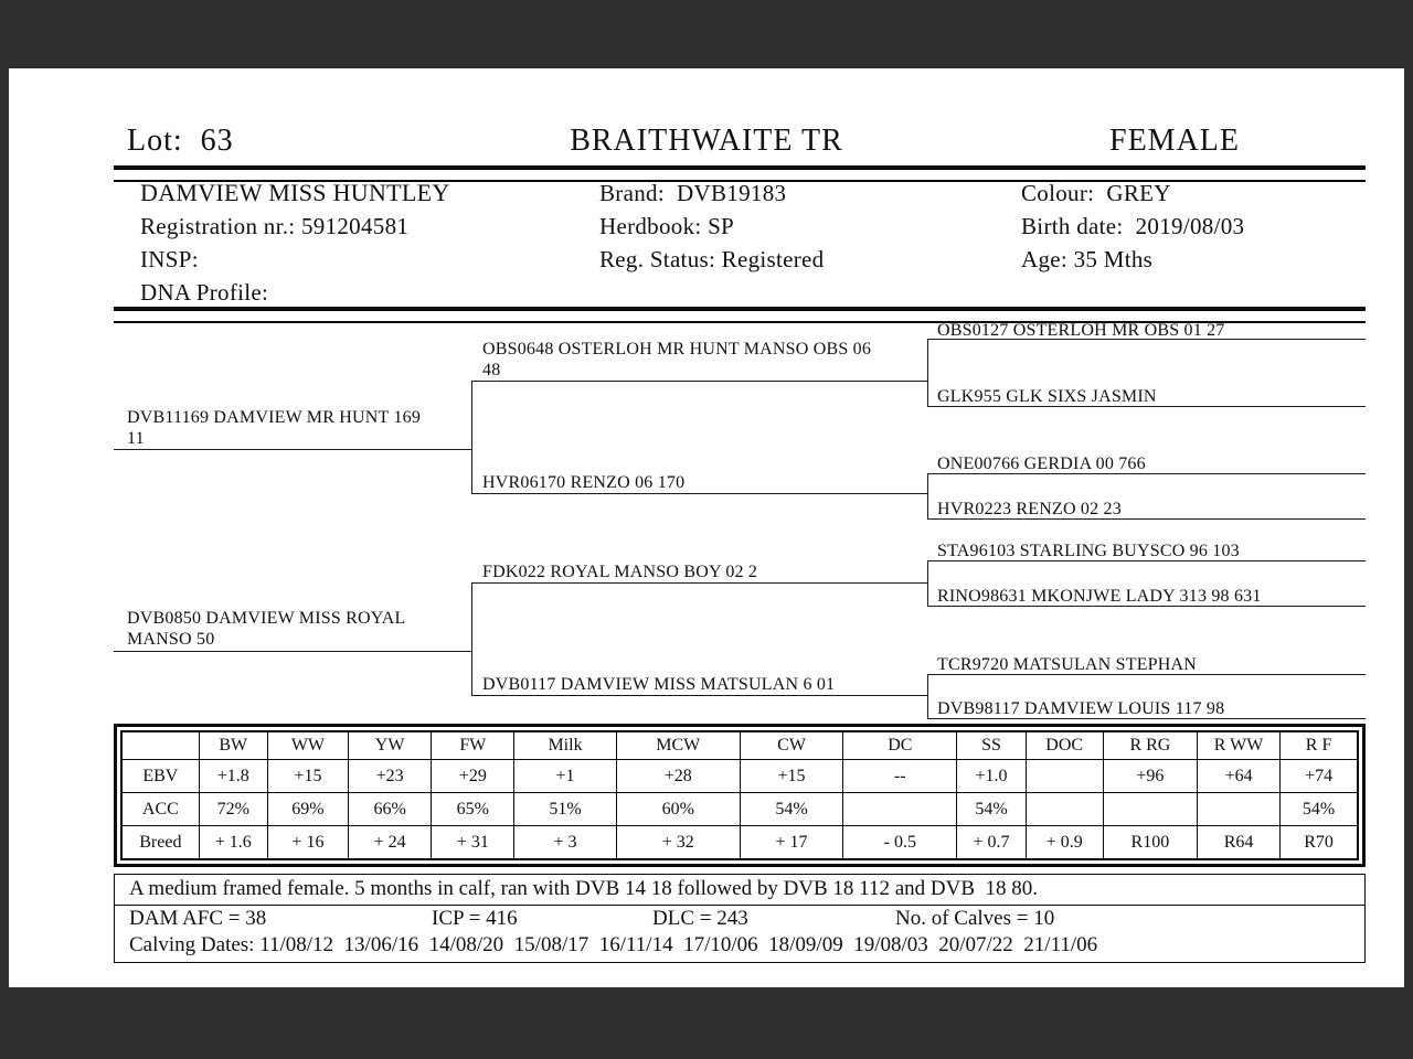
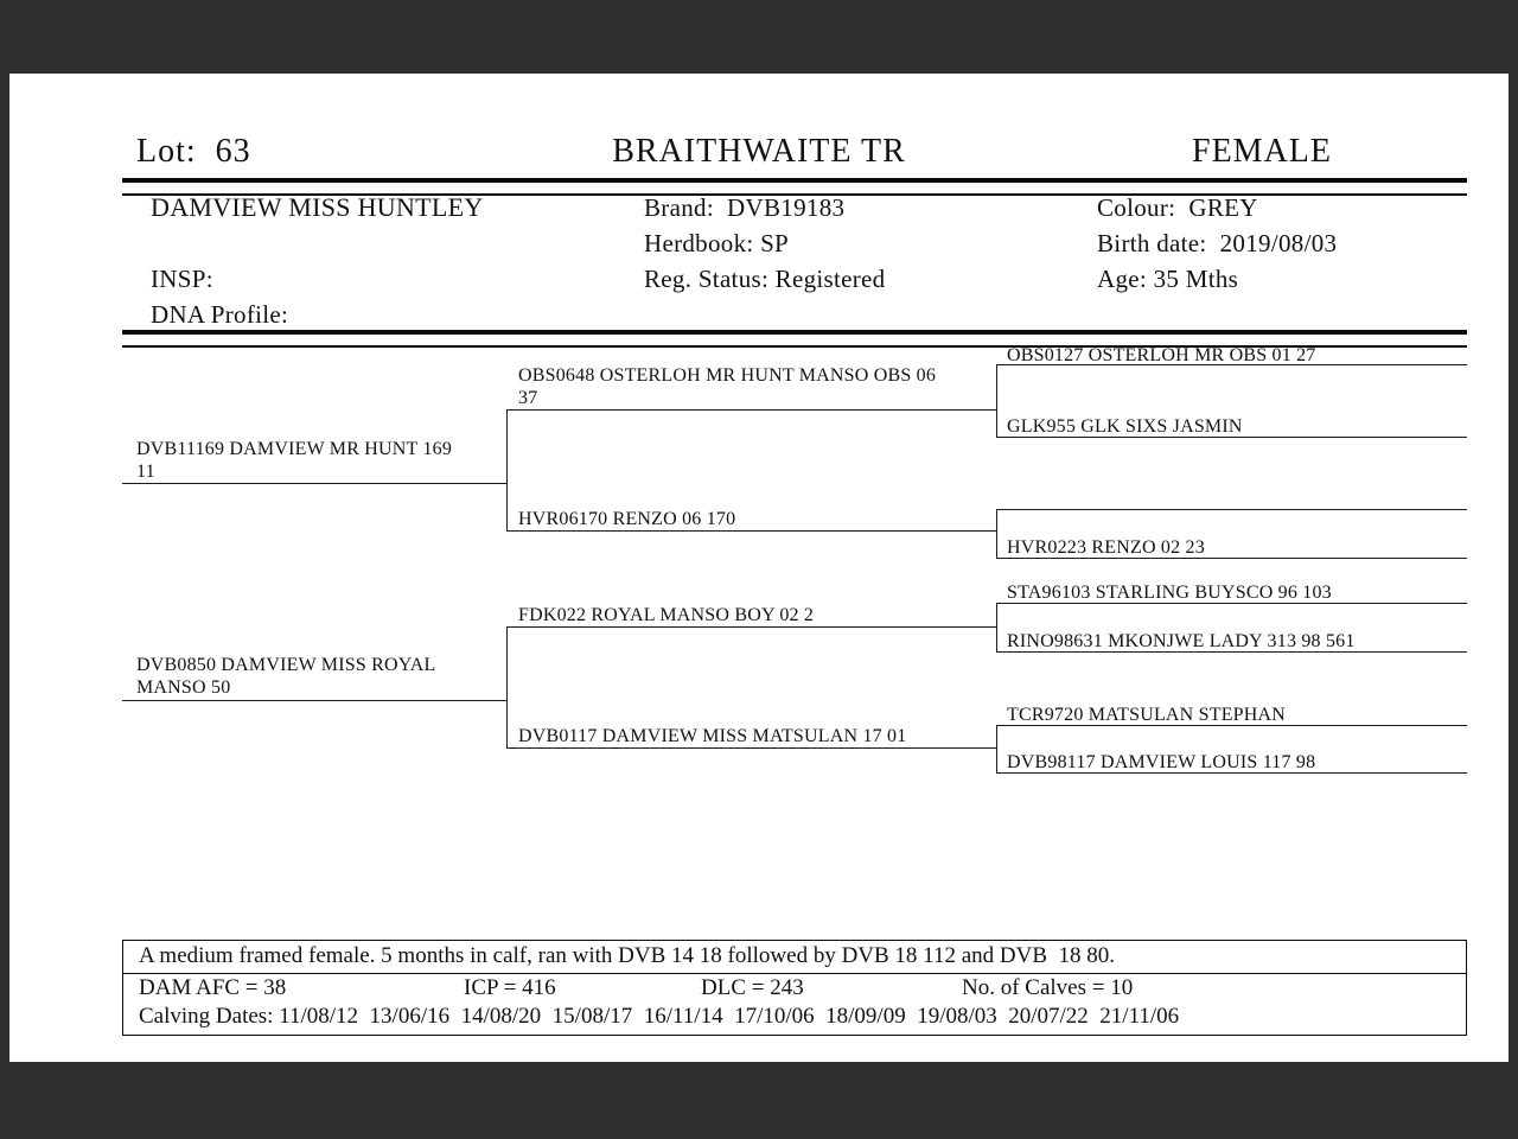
  BRAITHWAITE TR
  Lot: 63
  FEMALE
  DAMVIEW MISS HUNTLEY
- Registration nr.: 591204581
  INSP:
  DNA Profile:
  Brand: DVB19183
  Herdbook: SP
  Reg. Status: Registered
  Colour: GREY
  Birth date: 2019/08/03
  Age: 35 Mths
  DVB11169 DAMVIEW MR HUNT 169 11
  DVB0850 DAMVIEW MISS ROYAL MANSO 50
- OBS0648 OSTERLOH MR HUNT MANSO OBS 06 48
+ OBS0648 OSTERLOH MR HUNT MANSO OBS 06 37
  HVR06170 RENZO 06 170
  FDK022 ROYAL MANSO BOY 02 2
- DVB0117 DAMVIEW MISS MATSULAN 6 01
+ DVB0117 DAMVIEW MISS MATSULAN 17 01
  OBS0127 OSTERLOH MR OBS 01 27
  GLK955 GLK SIXS JASMIN
- ONE00766 GERDIA 00 766
  HVR0223 RENZO 02 23
  STA96103 STARLING BUYSCO 96 103
- RINO98631 MKONJWE LADY 313 98 631
+ RINO98631 MKONJWE LADY 313 98 561
  TCR9720 MATSULAN STEPHAN
  DVB98117 DAMVIEW LOUIS 117 98
- 	BW	WW	YW	FW	Milk	MCW	CW	DC	SS	DOC	R RG	R WW	R F
- EBV	+1.8	+15	+23	+29	+1	+28	+15	--	+1.0		+96	+64	+74
- ACC	72%	69%	66%	65%	51%	60%	54%		54%				54%
- Breed	+ 1.6	+ 16	+ 24	+ 31	+ 3	+ 32	+ 17	- 0.5	+ 0.7	+ 0.9	R100	R64	R70
  A medium framed female. 5 months in calf, ran with DVB 14 18 followed by DVB 18 112 and DVB 18 80.
  DAM AFC = 38
  ICP = 416
  DLC = 243
  No. of Calves = 10
  Calving Dates: 11/08/12 13/06/16 14/08/20 15/08/17 16/11/14 17/10/06 18/09/09 19/08/03 20/07/22 21/11/06
